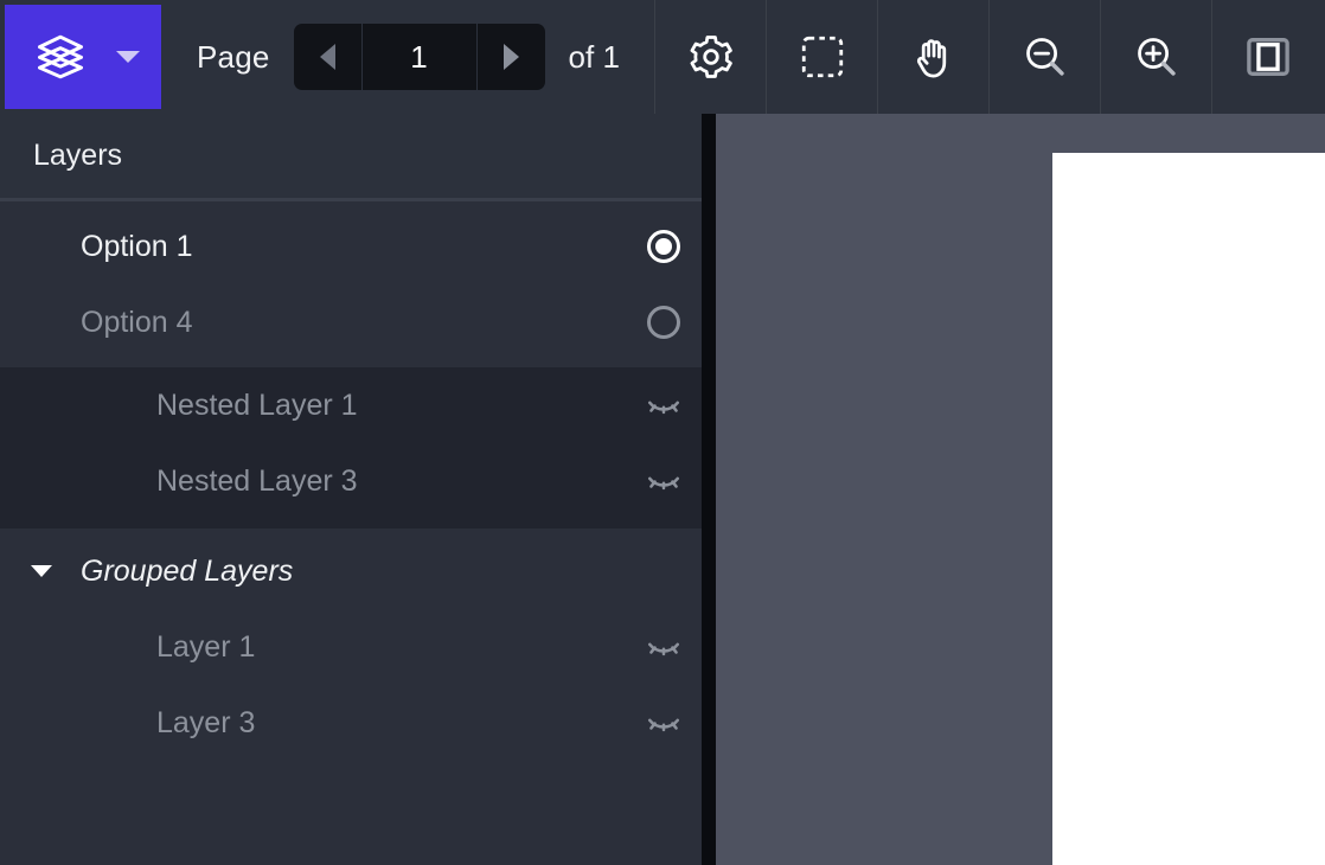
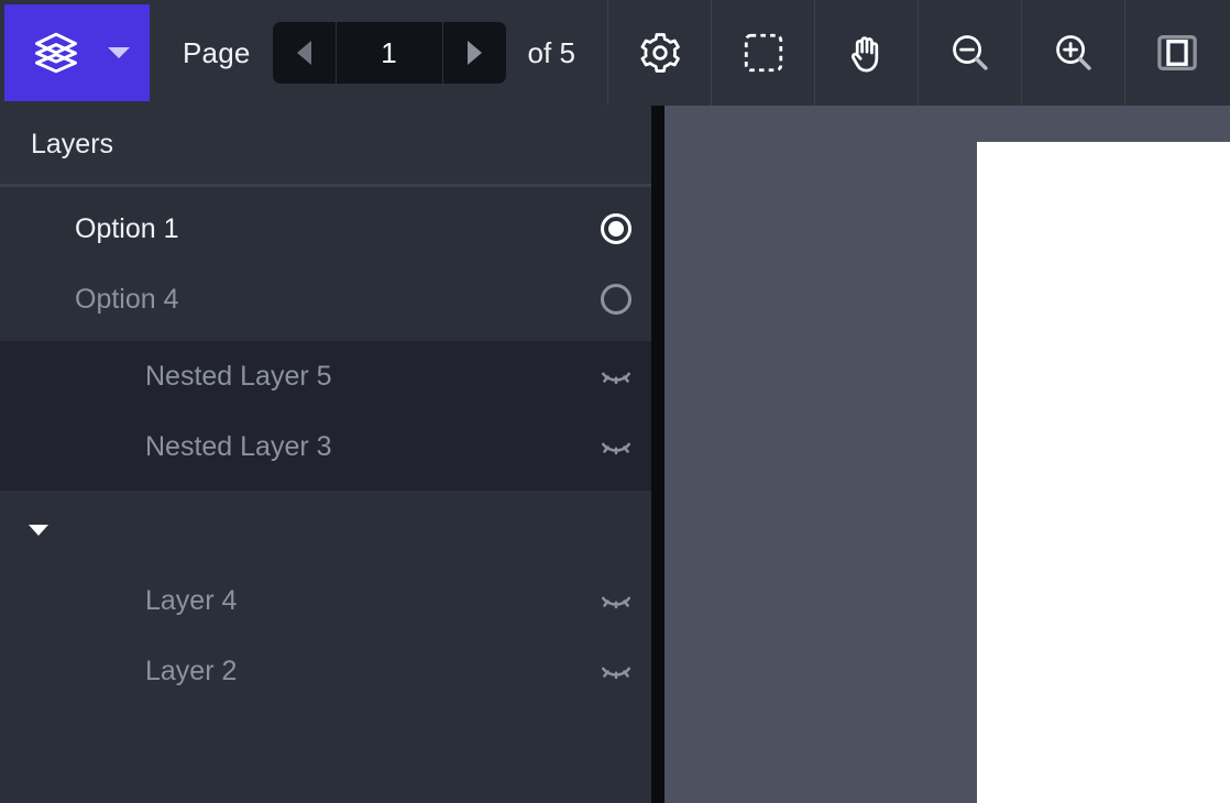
  Page
  1
- of 1
+ of 5
  Layers
  Option 1
  Option 4
- Nested Layer 1
+ Nested Layer 5
  Nested Layer 3
- Grouped Layers
- Layer 1
+ Layer 4
- Layer 3
+ Layer 2
